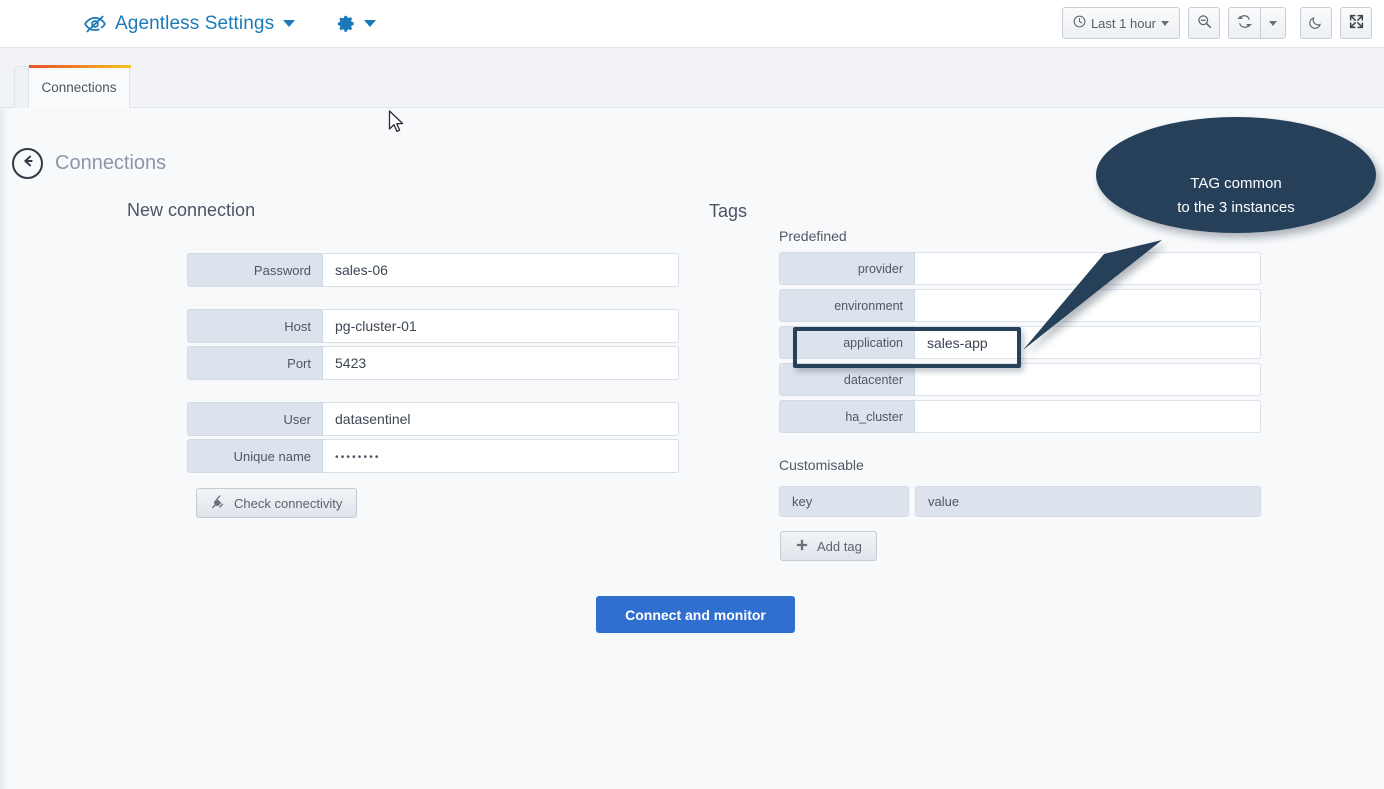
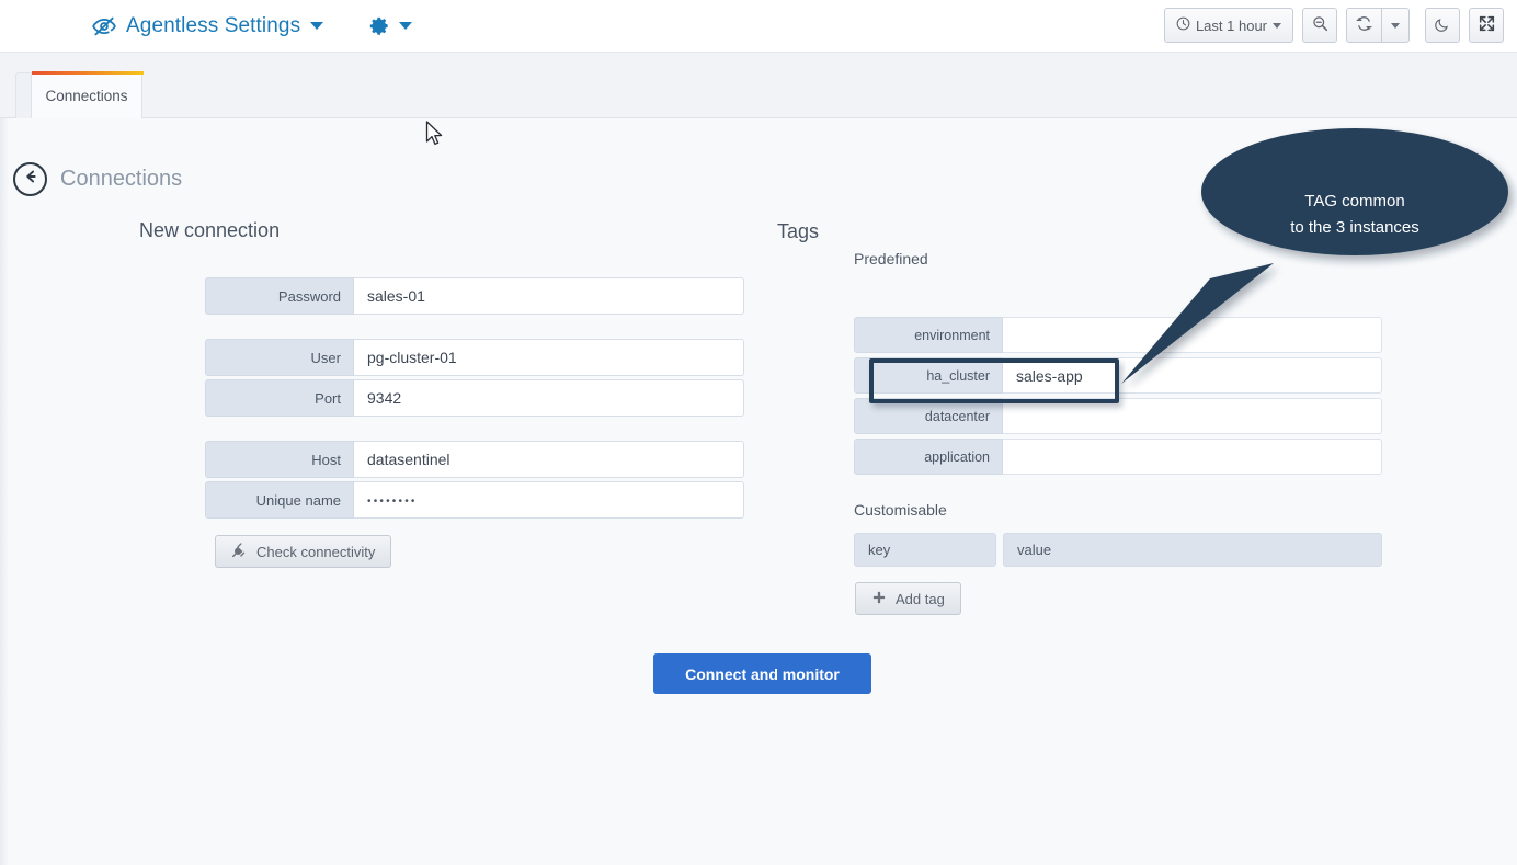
  Agentless Settings
  Last 1 hour
  Connections
  Connections
  New connection
  Password
- sales-06
+ sales-01
- Host
+ User
  pg-cluster-01
  Port
- 5423
+ 9342
- User
+ Host
  datasentinel
  Unique name
  ••••••••
  Check connectivity
  Tags
  Predefined
- provider
  environment
- application
+ ha_cluster
  sales-app
  datacenter
- ha_cluster
+ application
  Customisable
  key
  value
  Add tag
  Connect and monitor
  TAG common
  to the 3 instances
